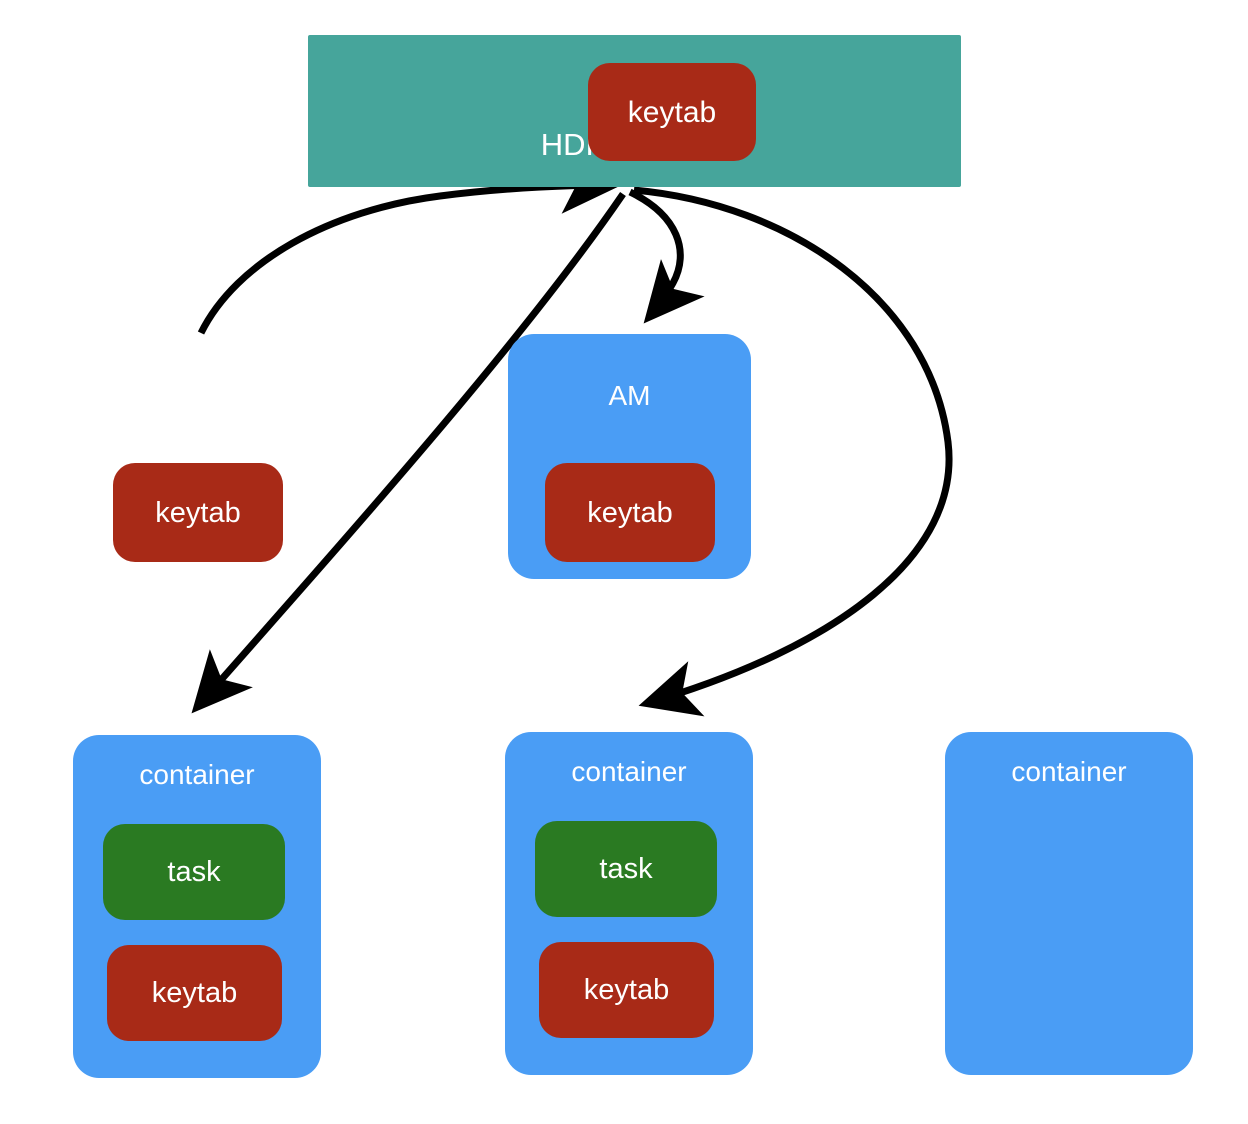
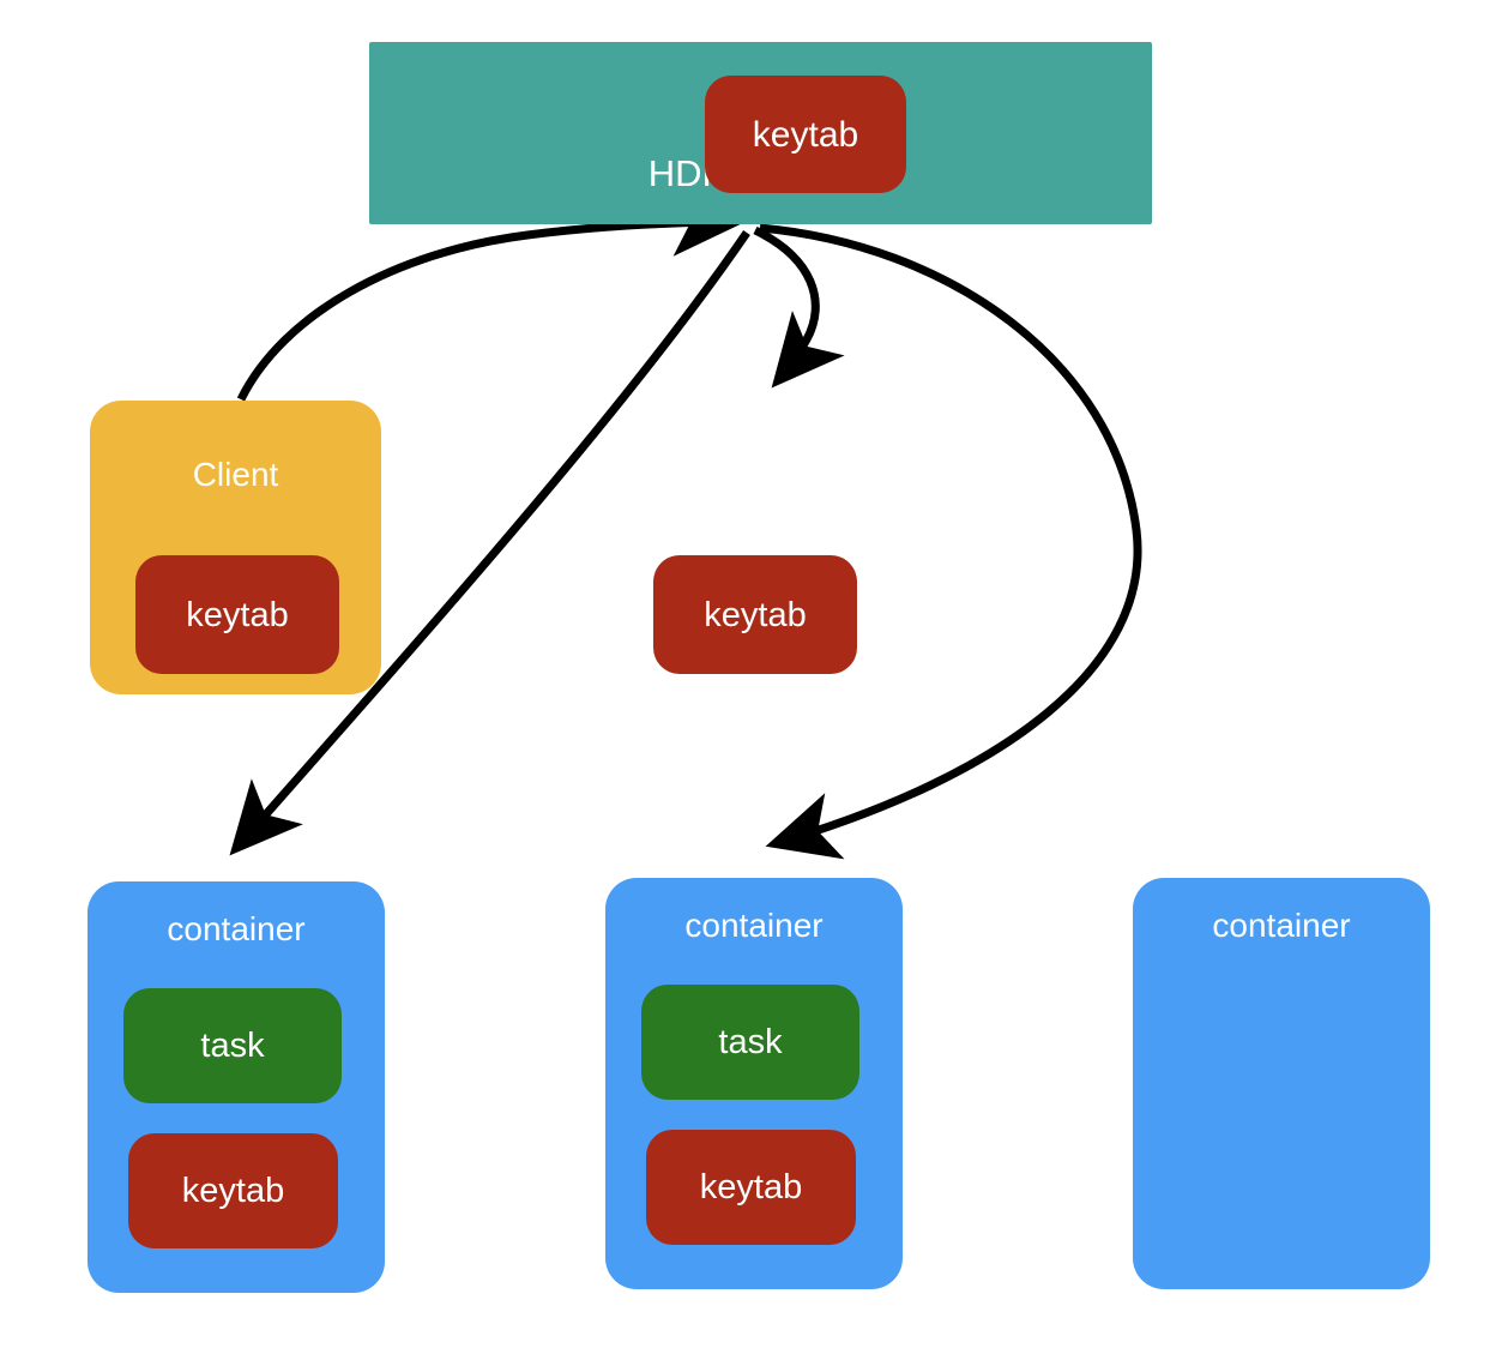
  keytab
+ Client
  keytab
- AM
  keytab
  container
  task
  keytab
  container
  task
  keytab
  container
